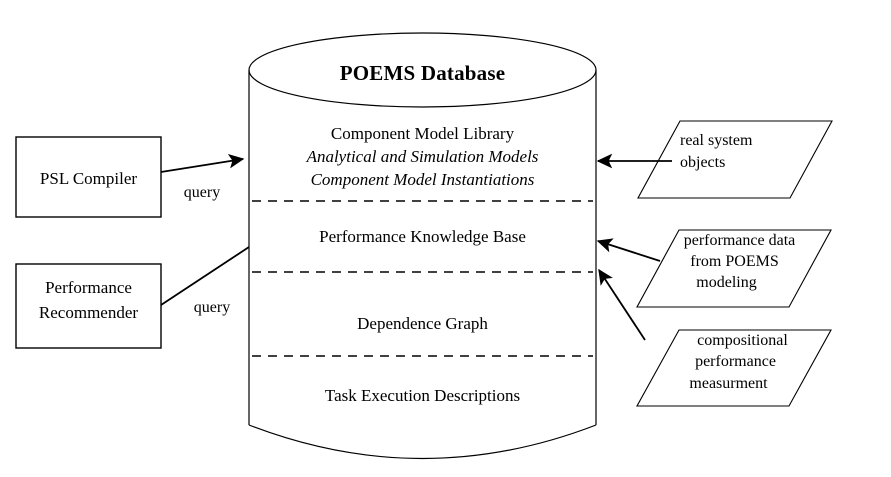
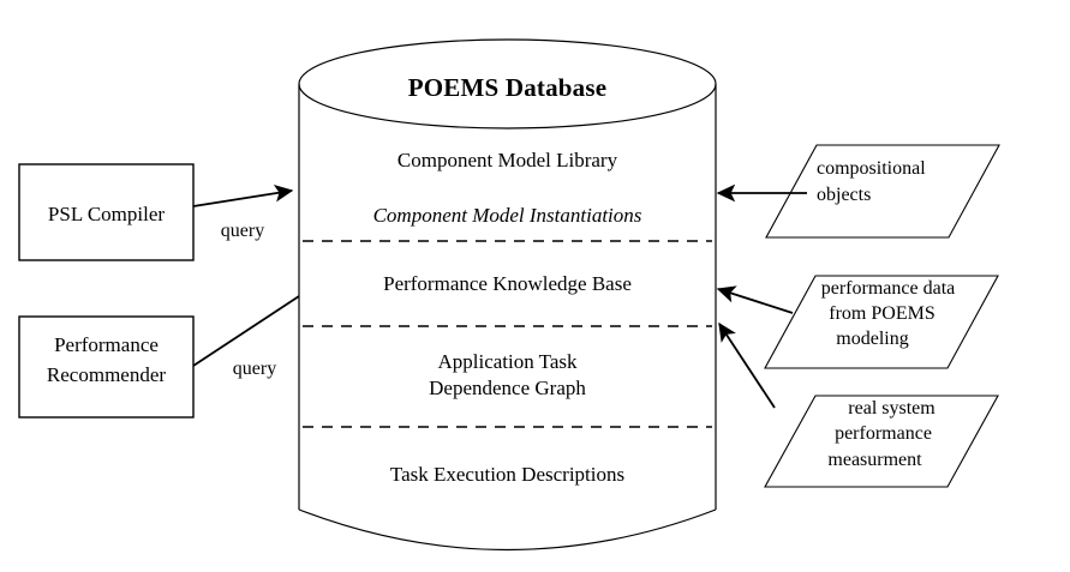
  POEMS Database
  Component Model Library
- Analytical and Simulation Models
  Component Model Instantiations
  Performance Knowledge Base
+ Application Task
  Dependence Graph
  Task Execution Descriptions
  PSL Compiler
  Performance
  Recommender
  query
  query
- real system
+ compositional
  objects
  performance data
  from POEMS
  modeling
- compositional
+ real system
  performance
  measurment
